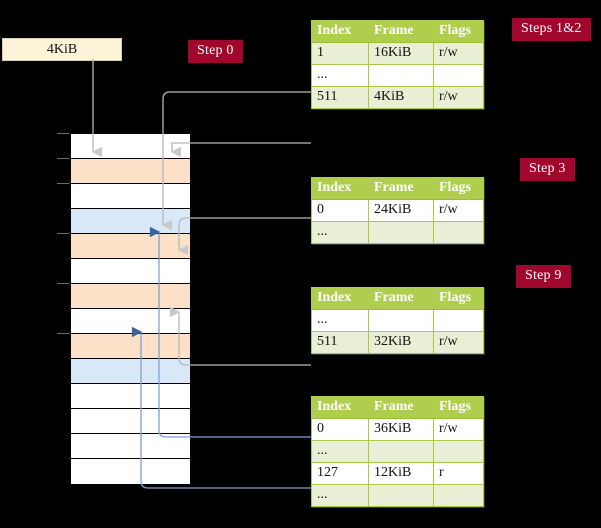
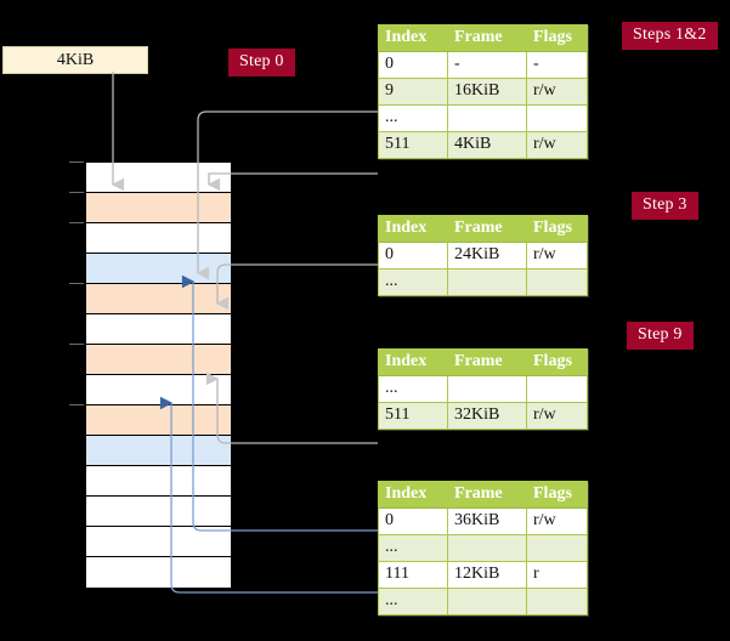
  4KiB
  Step 0
  Steps 1&2
  Step 3
  Step 9
  Index	Frame	Flags
+ 0	-	-
- 1	16KiB	r/w
+ 9	16KiB	r/w
  ...
  511	4KiB	r/w
  Index	Frame	Flags
  0	24KiB	r/w
  ...
  Index	Frame	Flags
  ...
  511	32KiB	r/w
  Index	Frame	Flags
  0	36KiB	r/w
  ...
- 127	12KiB	r
+ 111	12KiB	r
  ...
